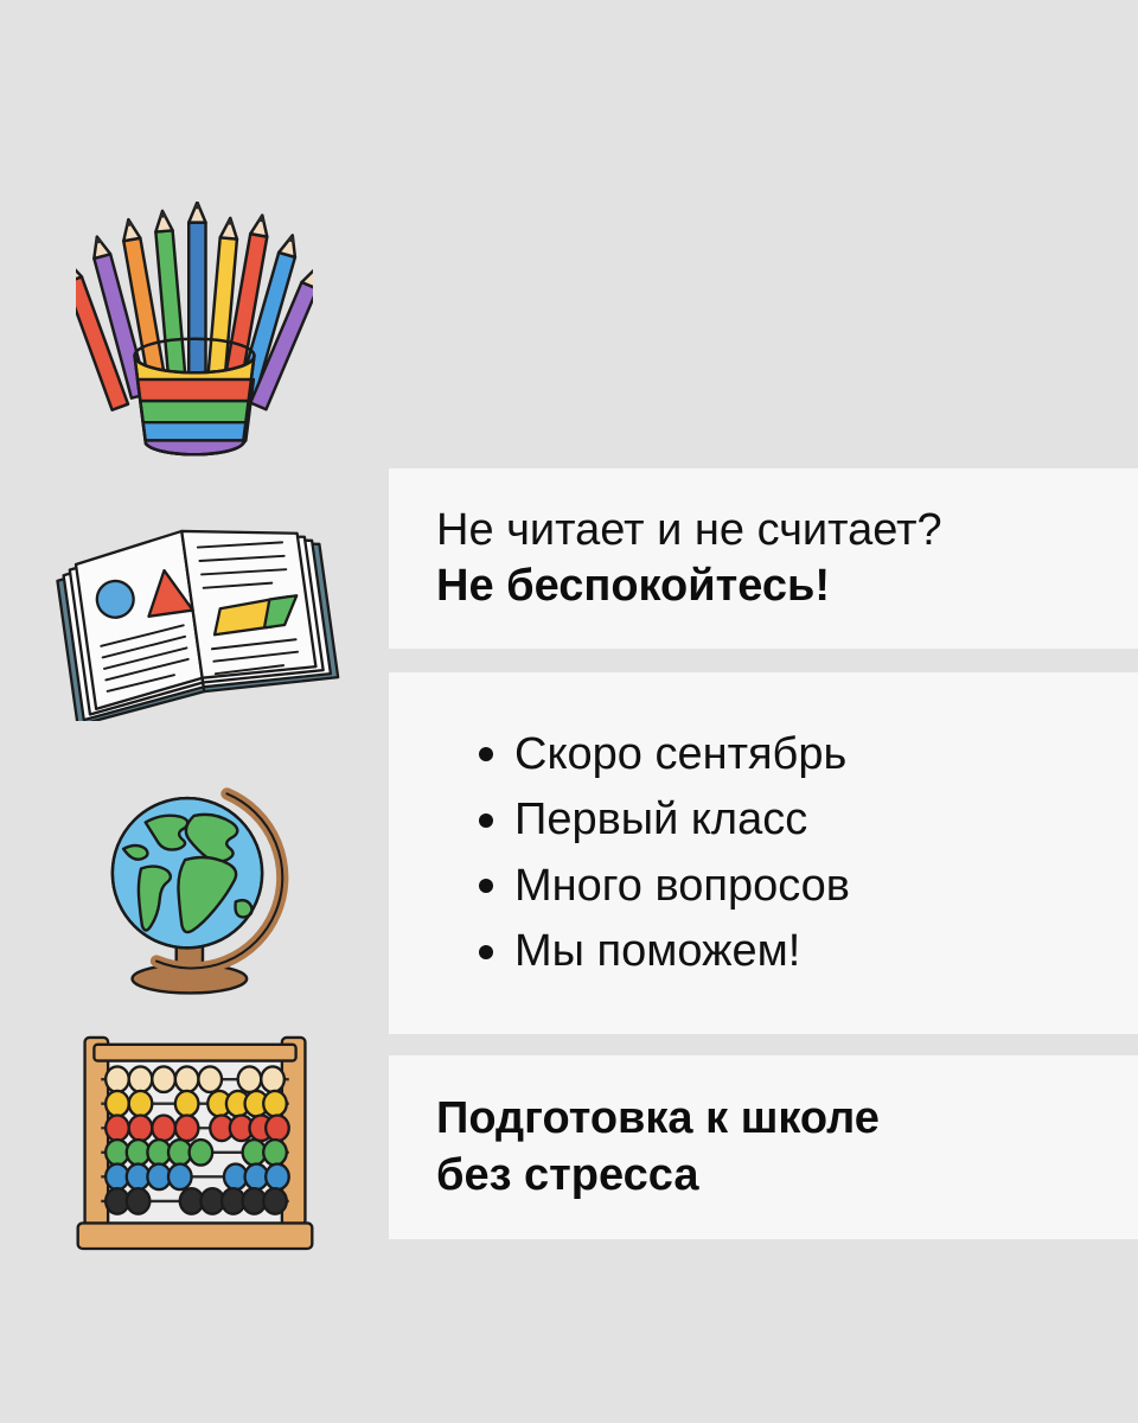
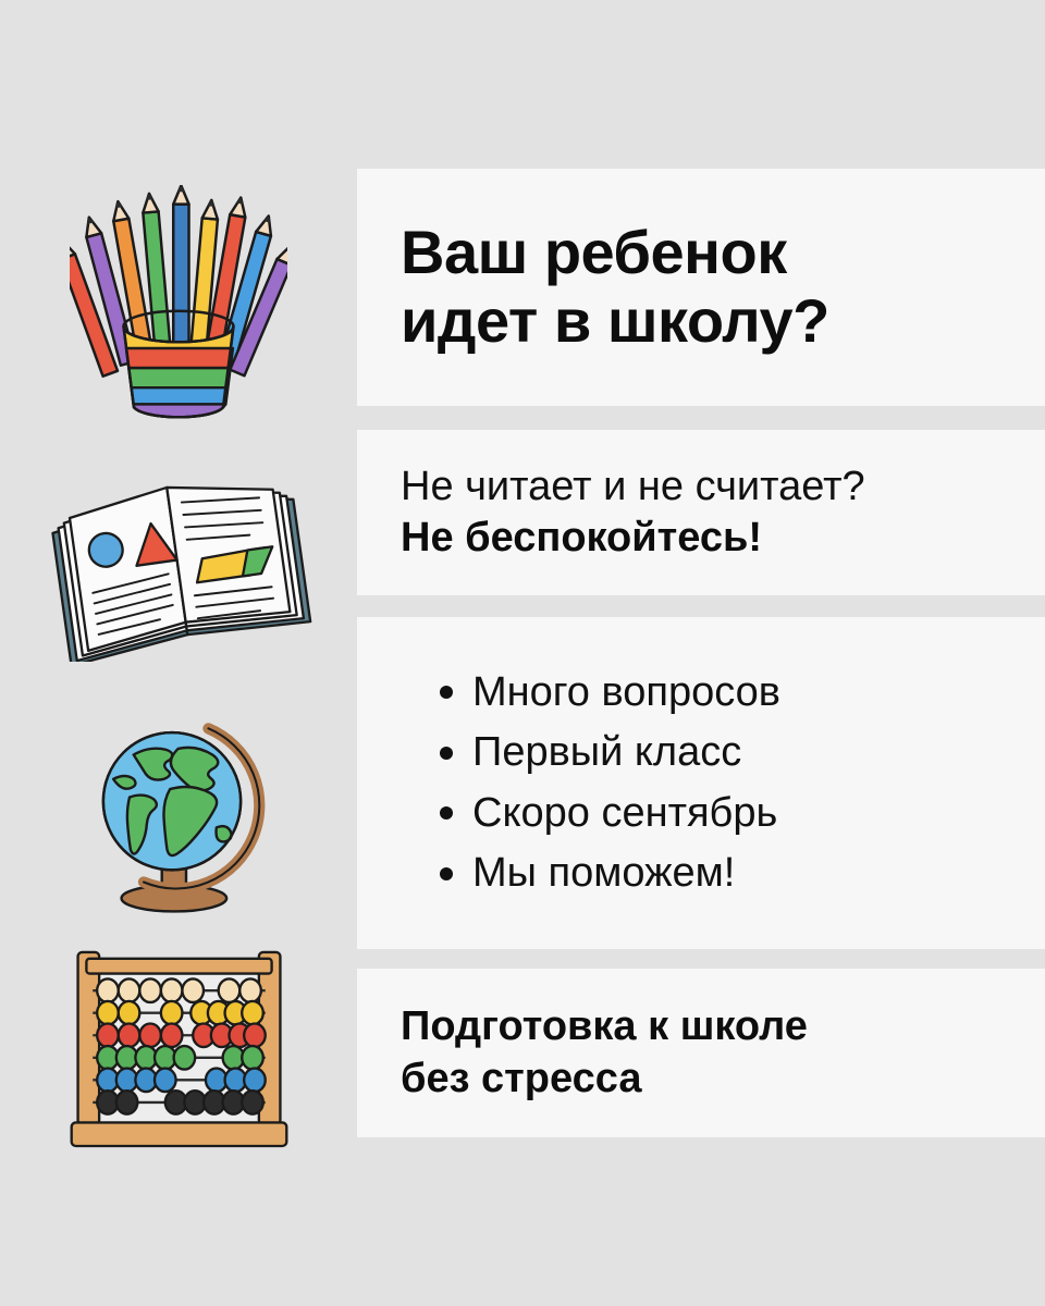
+ Ваш ребенок
+ идет в школу?
  Не читает и не считает?
  Не беспокойтесь!
- Скоро сентябрь
+ Много вопросов
  Первый класс
- Много вопросов
+ Скоро сентябрь
  Мы поможем!
  Подготовка к школе
  без стресса
